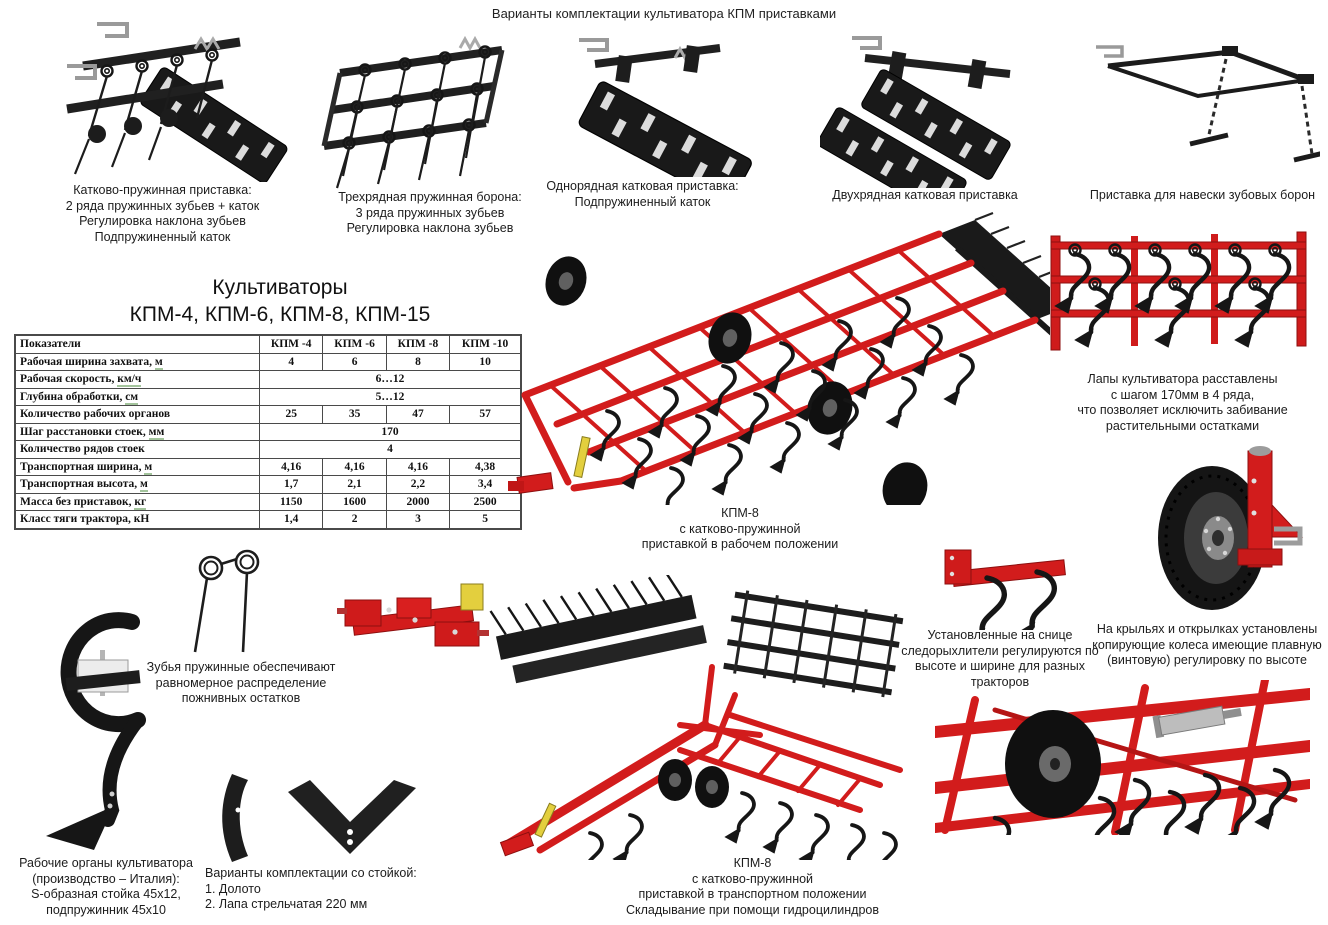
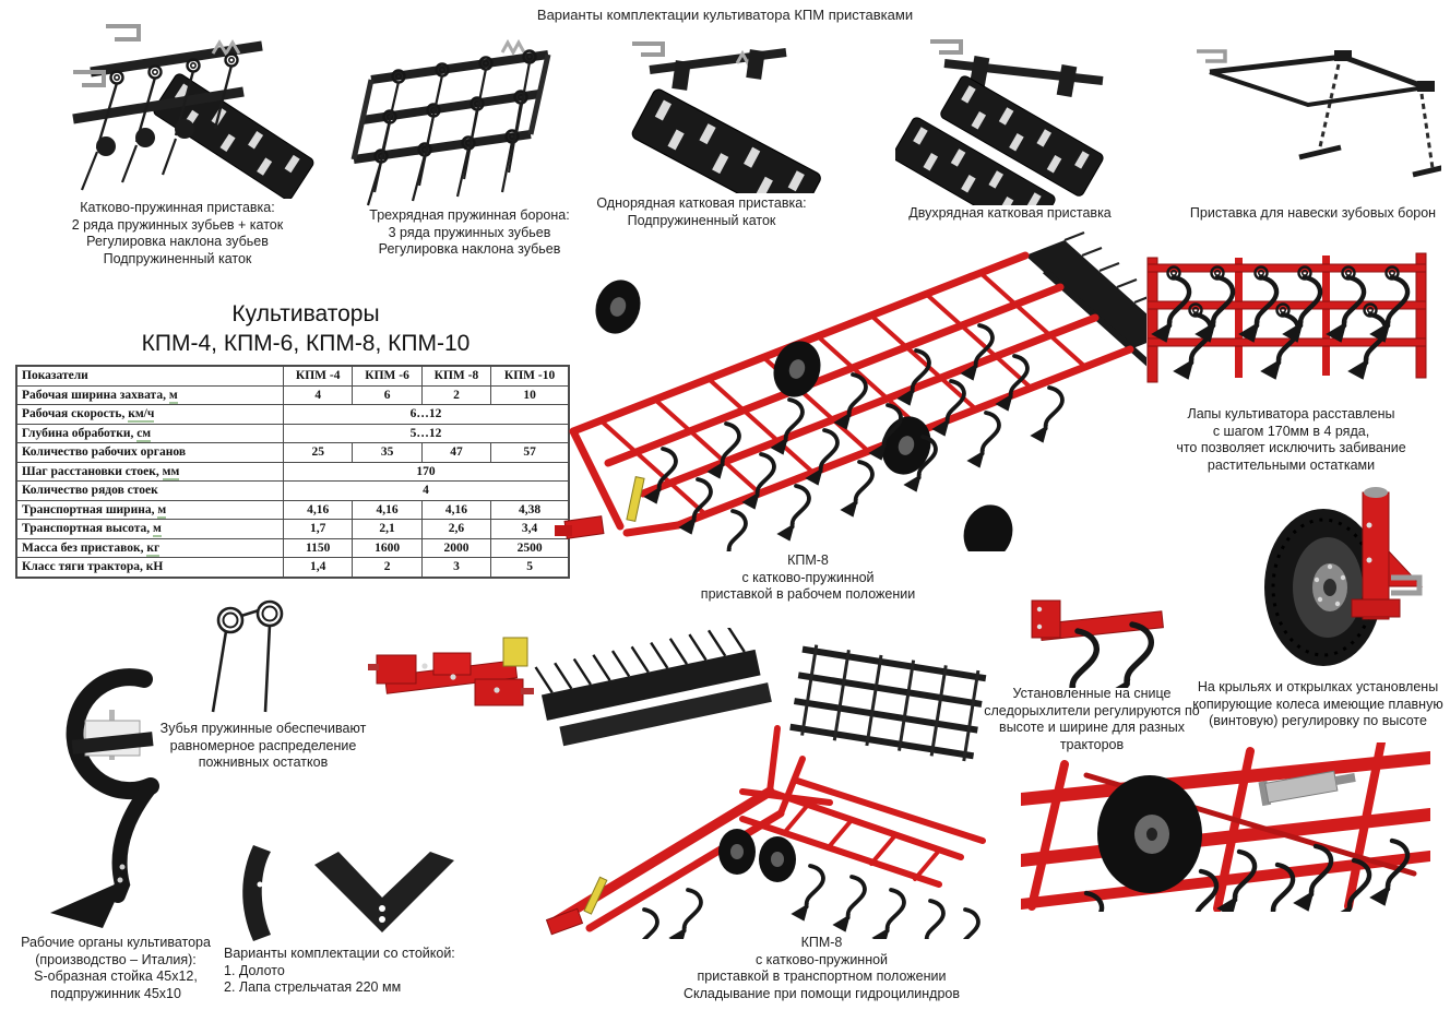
  Варианты комплектации культиватора КПМ приставками
  Катково-пружинная приставка:
  2 ряда пружинных зубьев + каток
  Регулировка наклона зубьев
  Подпружиненный каток
  Трехрядная пружинная борона:
  3 ряда пружинных зубьев
  Регулировка наклона зубьев
  Однорядная катковая приставка:
  Подпружиненный каток
  Двухрядная катковая приставка
  Приставка для навески зубовых борон
  Культиваторы
- КПМ-4, КПМ-6, КПМ-8, КПМ-15
+ КПМ-4, КПМ-6, КПМ-8, КПМ-10
  Показатели	КПМ -4	КПМ -6	КПМ -8	КПМ -10
- Рабочая ширина захвата, м	4	6	8	10
+ Рабочая ширина захвата, м	4	6	2	10
  Рабочая скорость, км/ч	6…12
  Глубина обработки, см	5…12
  Количество рабочих органов	25	35	47	57
  Шаг расстановки стоек, мм	170
  Количество рядов стоек	4
  Транспортная ширина, м	4,16	4,16	4,16	4,38
- Транспортная высота, м	1,7	2,1	2,2	3,4
+ Транспортная высота, м	1,7	2,1	2,6	3,4
  Масса без приставок, кг	1150	1600	2000	2500
  Класс тяги трактора, кН	1,4	2	3	5
  КПМ-8
  с катково-пружинной
  приставкой в рабочем положении
  Лапы культиватора расставлены
  с шагом 170мм в 4 ряда,
  что позволяет исключить забивание
  растительными остатками
  На крыльях и открылках установлены
  копирующие колеса имеющие плавную
  (винтовую) регулировку по высоте
  Установленные на снице
  следорыхлители регулируются по
  высоте и ширине для разных тракторов
  КПМ-8
  с катково-пружинной
  приставкой в транспортном положении
  Складывание при помощи гидроцилиндров
  Рабочие органы культиватора
  (производство – Италия):
  S-образная стойка 45х12,
  подпружинник 45х10
  Зубья пружинные обеспечивают
  равномерное распределение
  пожнивных остатков
  Варианты комплектации со стойкой:
  1. Долото
  2. Лапа стрельчатая 220 мм
